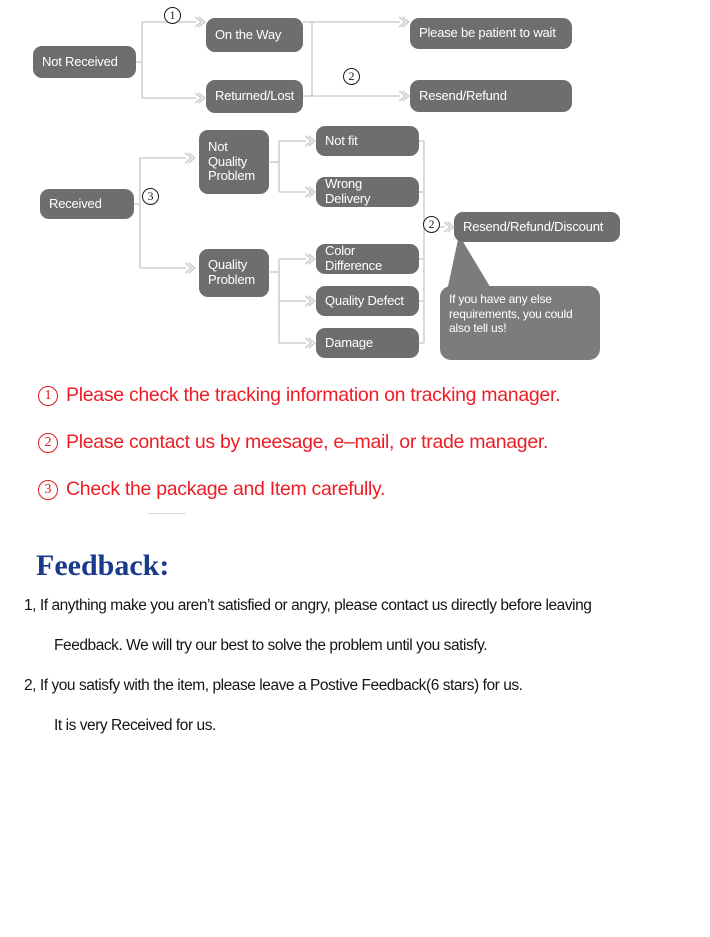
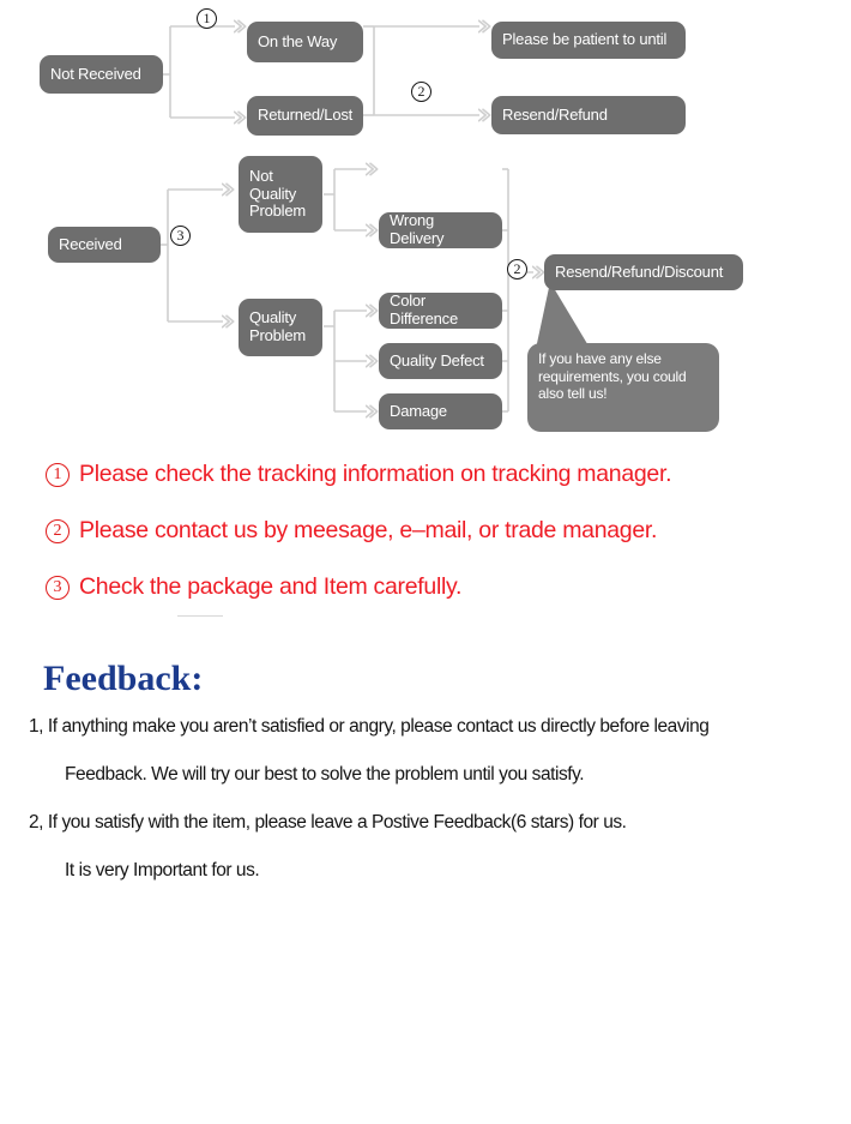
  Not Received
  On the Way
  Returned/Lost
- Please be patient to wait
+ Please be patient to until
  Resend/Refund
  Received
  Not
  Quality
  Problem
  Quality
  Problem
- Not fit
  Wrong Delivery
  Color Difference
  Quality Defect
  Damage
  Resend/Refund/Discount
  If you have any else requirements, you could also tell us!
  1
  2
  3
  2
  1
  Please check the tracking information on tracking manager.
  2
  Please contact us by meesage, e–mail, or trade manager.
  3
  Check the package and Item carefully.
  Feedback:
  1, If anything make you aren’t satisfied or angry, please contact us directly before leaving
  Feedback. We will try our best to solve the problem until you satisfy.
  2, If you satisfy with the item, please leave a Postive Feedback(6 stars) for us.
- It is very Received for us.
+ It is very Important for us.
